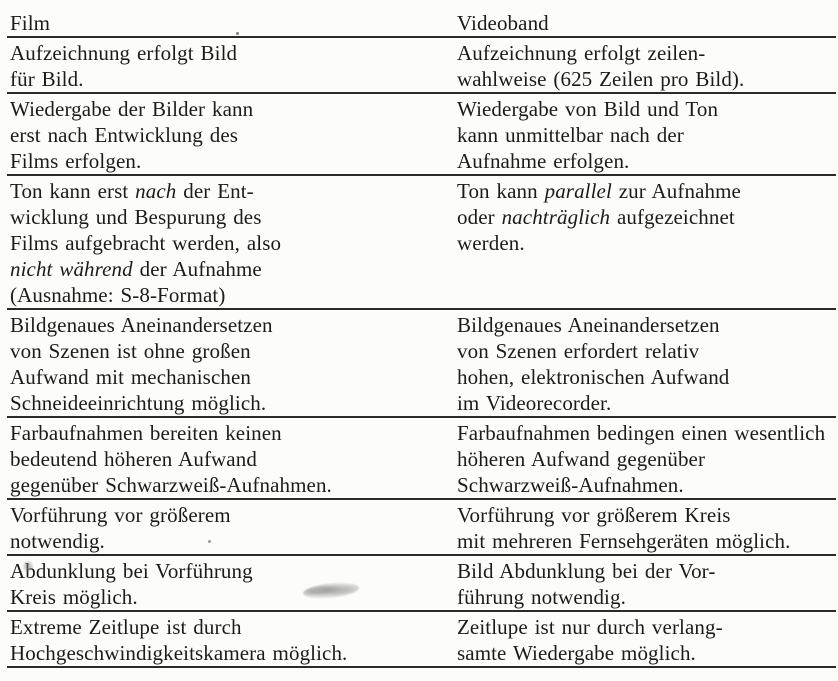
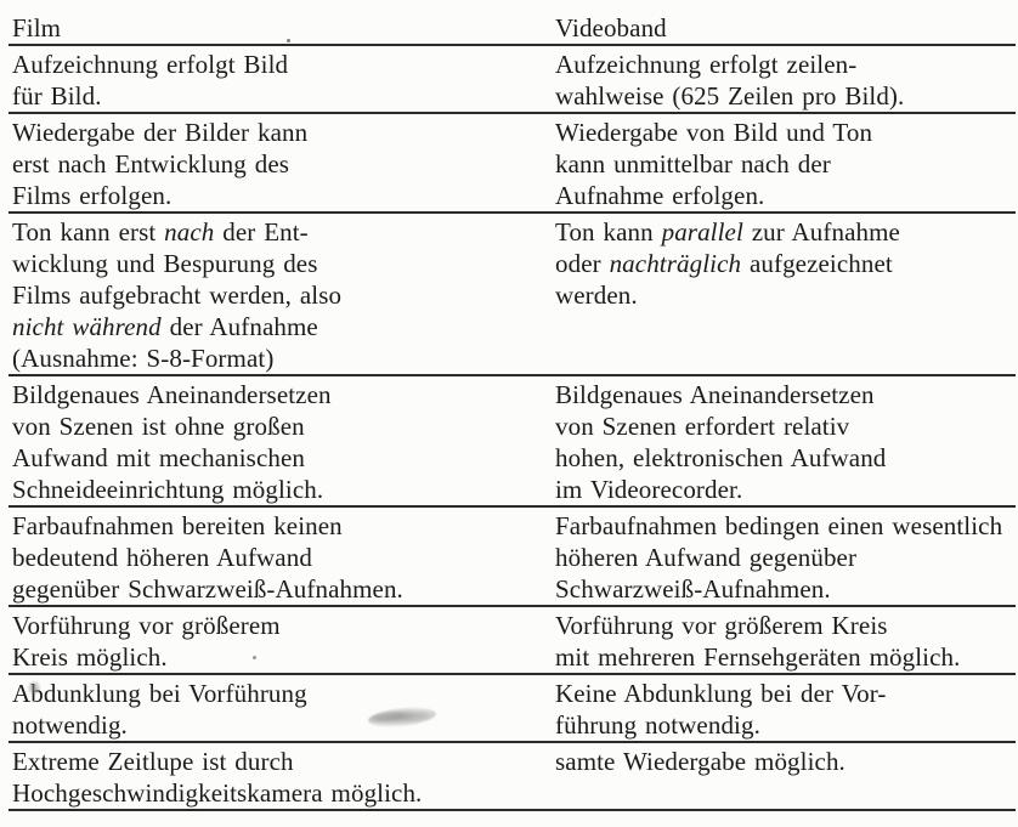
  Film
  Videoband
  Aufzeichnung erfolgt Bild
  für Bild.
  Aufzeichnung erfolgt zeilen-
  wahlweise (625 Zeilen pro Bild).
  Wiedergabe der Bilder kann
  erst nach Entwicklung des
  Films erfolgen.
  Wiedergabe von Bild und Ton
  kann unmittelbar nach der
  Aufnahme erfolgen.
  Ton kann erst nach der Ent-
  wicklung und Bespurung des
  Films aufgebracht werden, also
  nicht während der Aufnahme
  (Ausnahme: S-8-Format)
  Ton kann parallel zur Aufnahme
  oder nachträglich aufgezeichnet
  werden.
  Bildgenaues Aneinandersetzen
  von Szenen ist ohne großen
  Aufwand mit mechanischen
  Schneideeinrichtung möglich.
  Bildgenaues Aneinandersetzen
  von Szenen erfordert relativ
  hohen, elektronischen Aufwand
  im Videorecorder.
  Farbaufnahmen bereiten keinen
  bedeutend höheren Aufwand
  gegenüber Schwarzweiß-Aufnahmen.
  Farbaufnahmen bedingen einen wesentlich
  höheren Aufwand gegenüber
  Schwarzweiß-Aufnahmen.
  Vorführung vor größerem
- notwendig.
+ Kreis möglich.
  Vorführung vor größerem Kreis
  mit mehreren Fernsehgeräten möglich.
  Adunklung bei Vorführung
- Kreis möglich.
+ notwendig.
- Bild Abdunklung bei der Vor-
+ Keine Abdunklung bei der Vor-
  führung notwendig.
  Extreme Zeitlupe ist durch
  Hochgeschwindigkeitskamera möglich.
- Zeitlupe ist nur durch verlang-
  samte Wiedergabe möglich.
